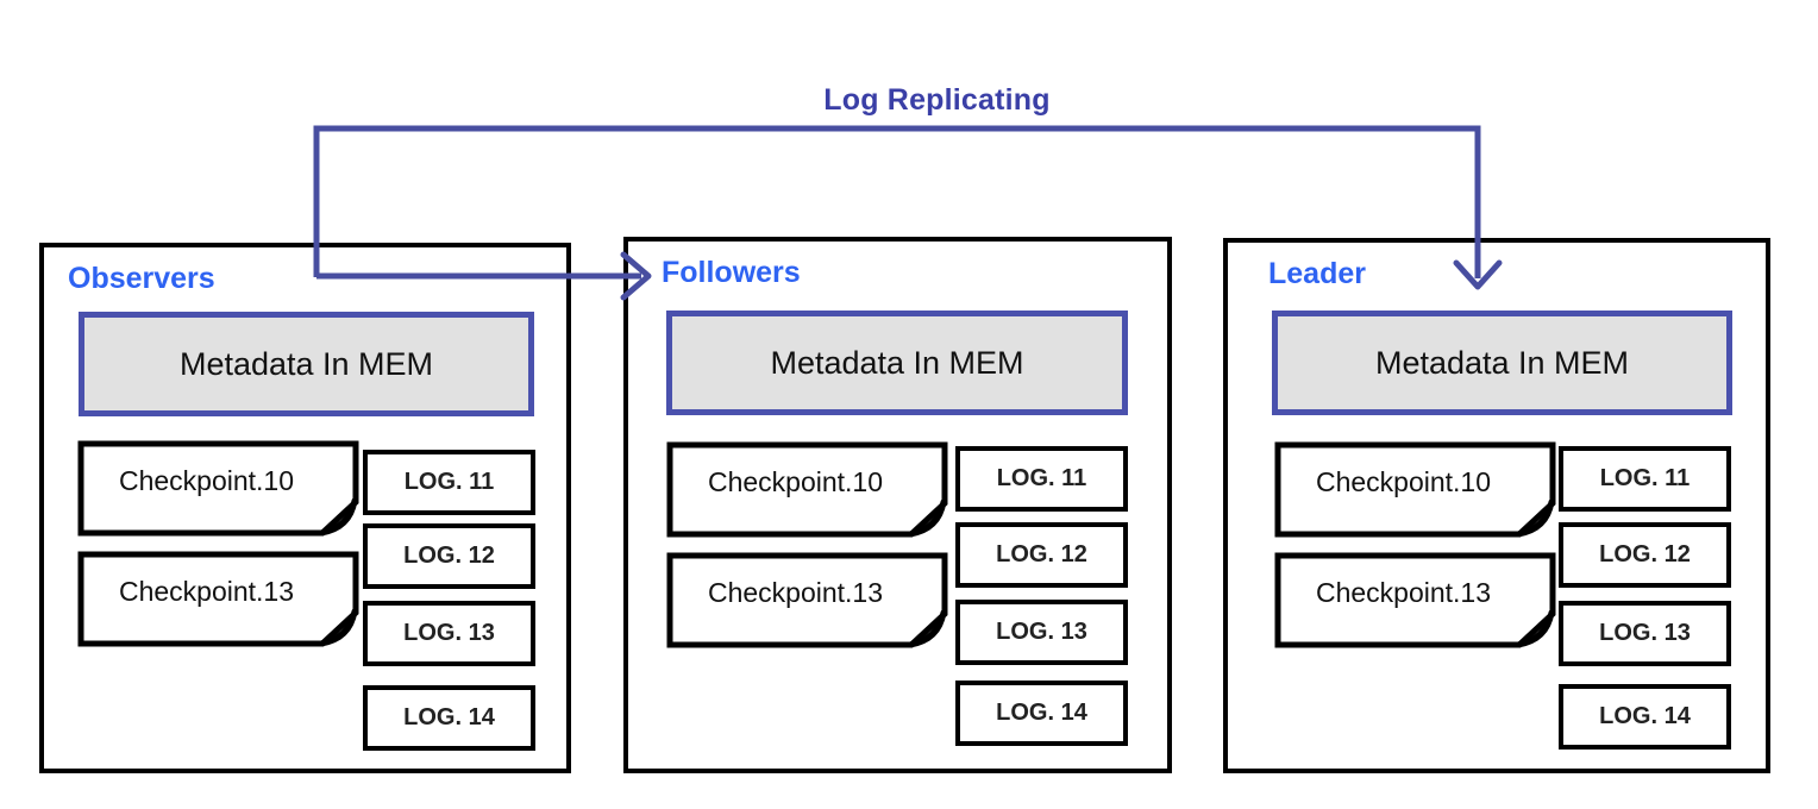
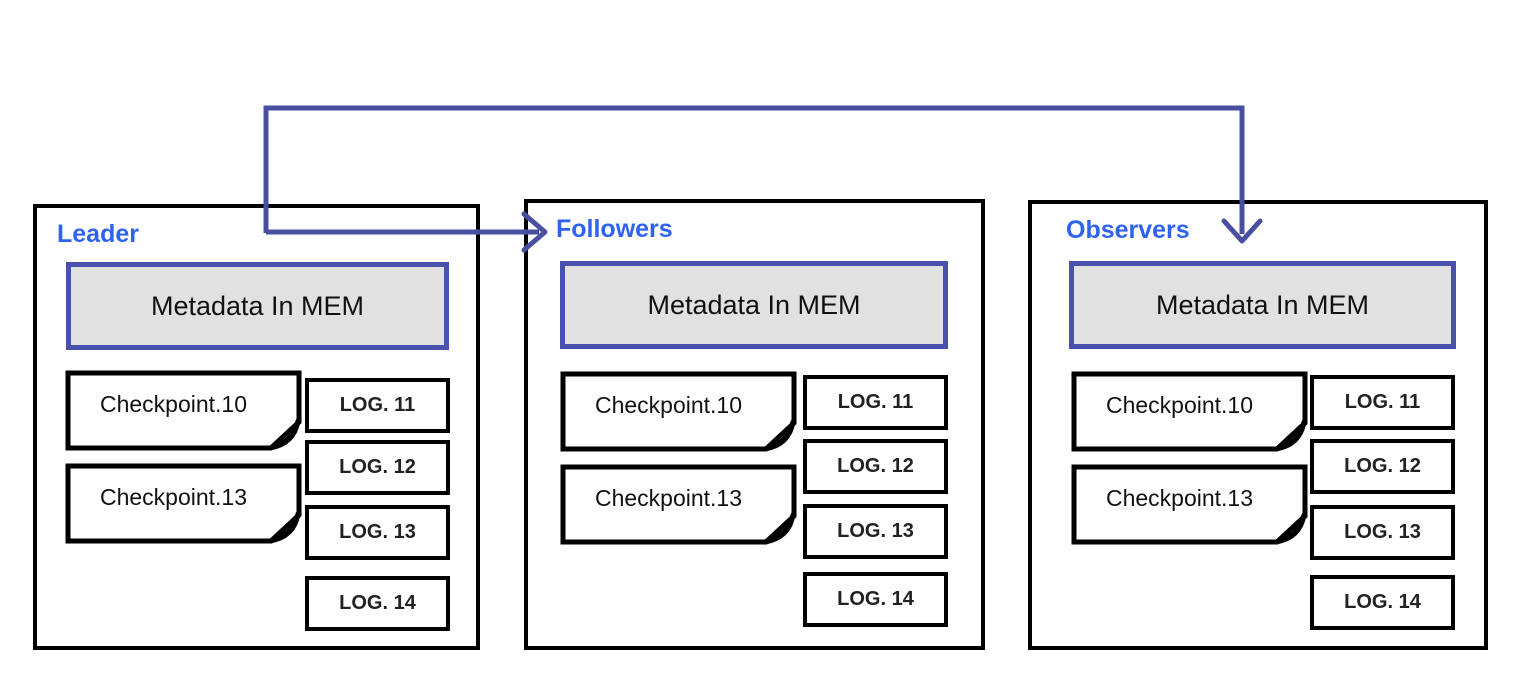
- Log Replicating
- Observers
+ Leader
  Metadata In MEM
  Checkpoint.10
  Checkpoint.13
  LOG. 11
  LOG. 12
  LOG. 13
  LOG. 14
  Followers
  Metadata In MEM
  Checkpoint.10
  Checkpoint.13
  LOG. 11
  LOG. 12
  LOG. 13
  LOG. 14
- Leader
+ Observers
  Metadata In MEM
  Checkpoint.10
  Checkpoint.13
  LOG. 11
  LOG. 12
  LOG. 13
  LOG. 14
